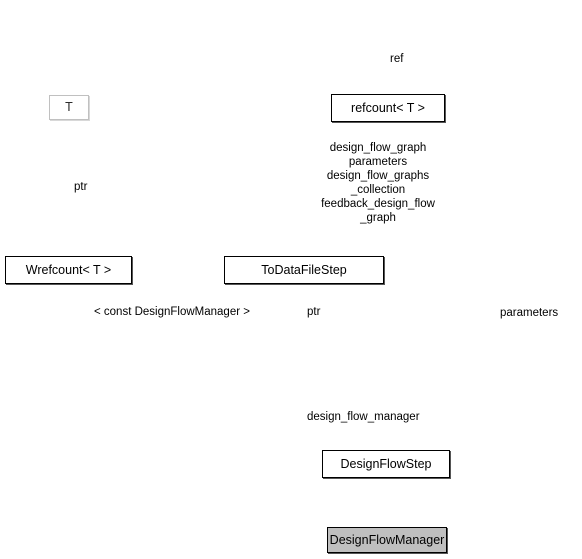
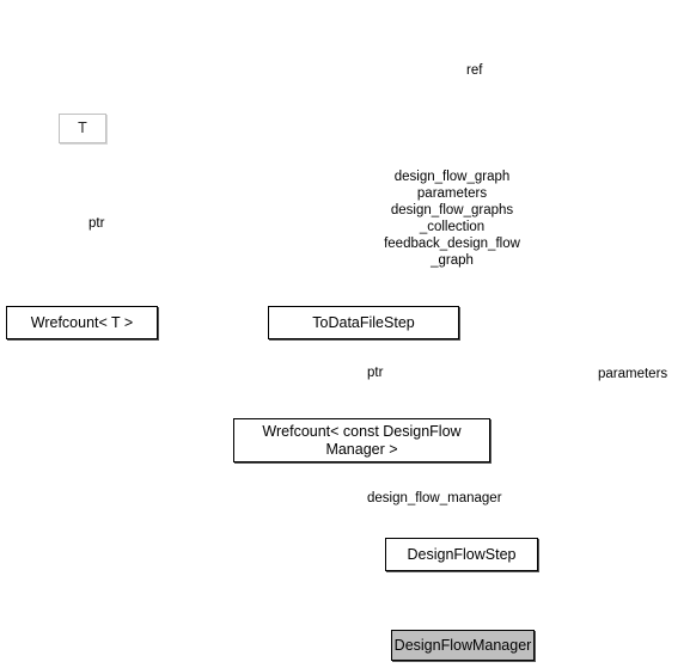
- refcount< T >
  T
  Wrefcount< T >
  ToDataFileStep
+ Wrefcount< const DesignFlow
+ Manager >
  DesignFlowStep
  DesignFlowManager
  ref
  design_flow_graph
  parameters
  design_flow_graphs
  _collection
  feedback_design_flow
  _graph
  ptr
- < const DesignFlowManager >
  ptr
  parameters
  design_flow_manager
